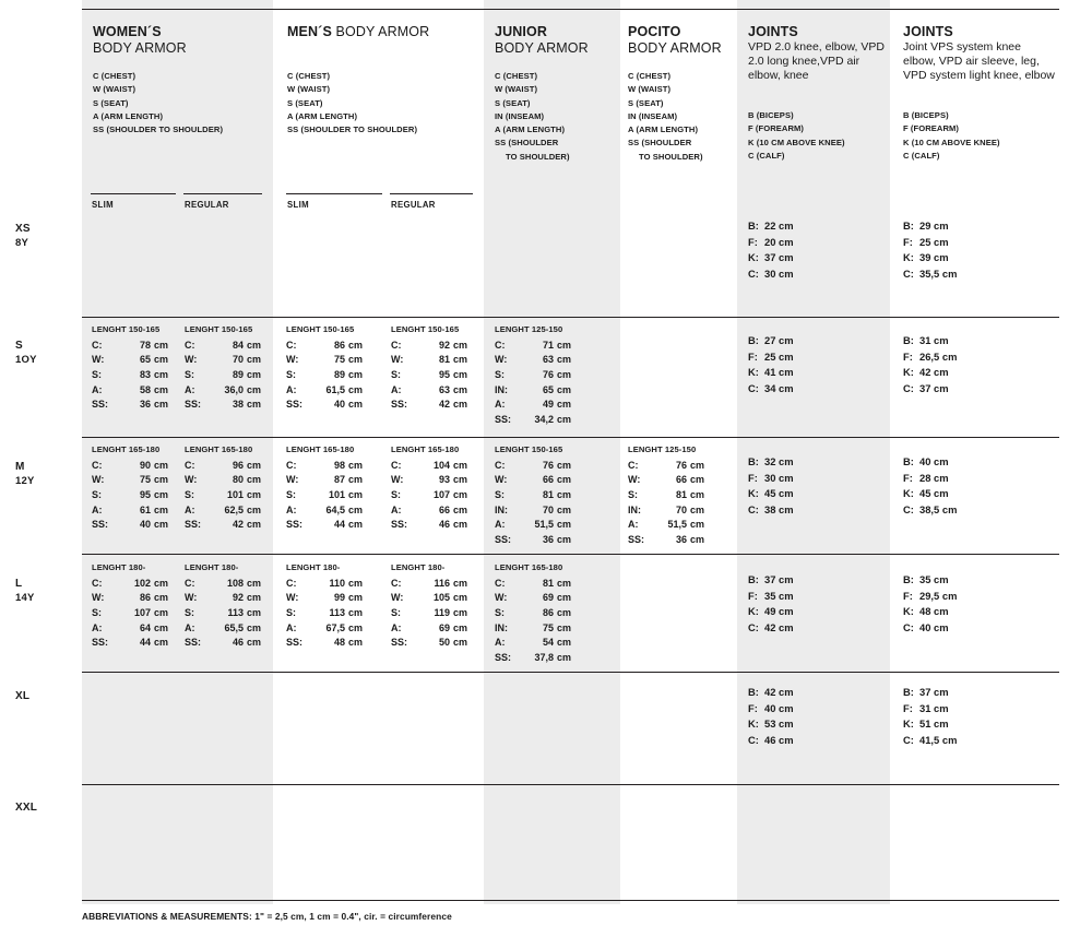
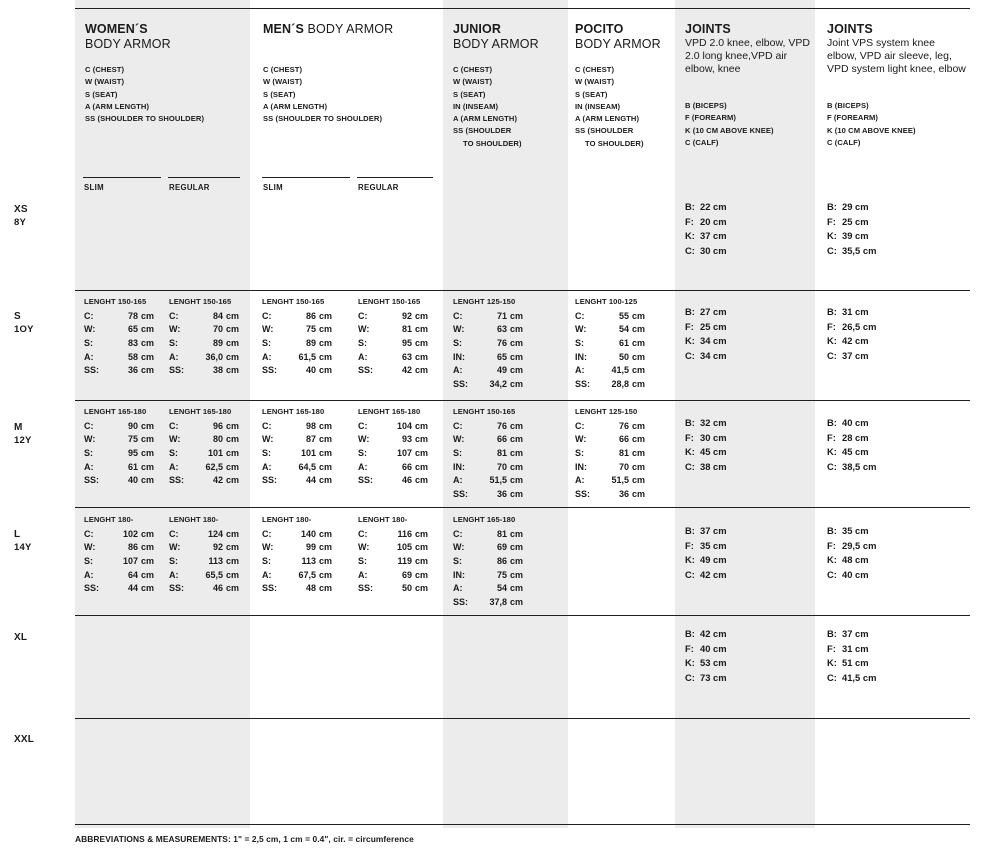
  WOMEN´S
  BODY ARMOR
  C (CHEST)
  W (WAIST)
  S (SEAT)
  A (ARM LENGTH)
  SS (SHOULDER TO SHOULDER)
  MEN´S BODY ARMOR
  C (CHEST)
  W (WAIST)
  S (SEAT)
  A (ARM LENGTH)
  SS (SHOULDER TO SHOULDER)
  JUNIOR
  BODY ARMOR
  C (CHEST)
  W (WAIST)
  S (SEAT)
  IN (INSEAM)
  A (ARM LENGTH)
  SS (SHOULDER
  TO SHOULDER)
  POCITO
  BODY ARMOR
  C (CHEST)
  W (WAIST)
  S (SEAT)
  IN (INSEAM)
  A (ARM LENGTH)
  SS (SHOULDER
  TO SHOULDER)
  JOINTS
  VPD 2.0 knee, elbow, VPD 2.0 long knee,VPD air elbow, knee
  B (BICEPS)
  F (FOREARM)
  K (10 CM ABOVE KNEE)
  C (CALF)
  JOINTS
  Joint VPS system knee elbow, VPD air sleeve, leg, VPD system light knee, elbow
  B (BICEPS)
  F (FOREARM)
  K (10 CM ABOVE KNEE)
  C (CALF)
  SLIM
  REGULAR
  SLIM
  REGULAR
  XS
  8Y
  S
  1OY
  M
  12Y
  L
  14Y
  XL
  XXL
  LENGHT 150-165
  C: 78 cm
  W: 65 cm
  S: 83 cm
  A: 58 cm
  SS: 36 cm
  LENGHT 165-180
  C: 90 cm
  W: 75 cm
  S: 95 cm
  A: 61 cm
  SS: 40 cm
  LENGHT 180-
  C: 102 cm
  W: 86 cm
  S: 107 cm
  A: 64 cm
  SS: 44 cm
  LENGHT 150-165
  C: 84 cm
  W: 70 cm
  S: 89 cm
  A: 36,0 cm
  SS: 38 cm
  LENGHT 165-180
  C: 96 cm
  W: 80 cm
  S: 101 cm
  A: 62,5 cm
  SS: 42 cm
  LENGHT 180-
- C: 108 cm
+ C: 124 cm
  W: 92 cm
  S: 113 cm
  A: 65,5 cm
  SS: 46 cm
  LENGHT 150-165
  C: 86 cm
  W: 75 cm
  S: 89 cm
  A: 61,5 cm
  SS: 40 cm
  LENGHT 165-180
  C: 98 cm
  W: 87 cm
  S: 101 cm
  A: 64,5 cm
  SS: 44 cm
  LENGHT 180-
- C: 110 cm
+ C: 140 cm
  W: 99 cm
  S: 113 cm
  A: 67,5 cm
  SS: 48 cm
  LENGHT 150-165
  C: 92 cm
  W: 81 cm
  S: 95 cm
  A: 63 cm
  SS: 42 cm
  LENGHT 165-180
  C: 104 cm
  W: 93 cm
  S: 107 cm
  A: 66 cm
  SS: 46 cm
  LENGHT 180-
  C: 116 cm
  W: 105 cm
  S: 119 cm
  A: 69 cm
  SS: 50 cm
  LENGHT 125-150
  C: 71 cm
  W: 63 cm
  S: 76 cm
  IN: 65 cm
  A: 49 cm
  SS: 34,2 cm
  LENGHT 150-165
  C: 76 cm
  W: 66 cm
  S: 81 cm
  IN: 70 cm
  A: 51,5 cm
  SS: 36 cm
  LENGHT 165-180
  C: 81 cm
  W: 69 cm
  S: 86 cm
  IN: 75 cm
  A: 54 cm
  SS: 37,8 cm
+ LENGHT 100-125
+ C: 55 cm
+ W: 54 cm
+ S: 61 cm
+ IN: 50 cm
+ A: 41,5 cm
+ SS: 28,8 cm
  LENGHT 125-150
  C: 76 cm
  W: 66 cm
  S: 81 cm
  IN: 70 cm
  A: 51,5 cm
  SS: 36 cm
  B: 22 cm
  F: 20 cm
  K: 37 cm
  C: 30 cm
  B: 27 cm
  F: 25 cm
- K: 41 cm
+ K: 34 cm
  C: 34 cm
  B: 32 cm
  F: 30 cm
  K: 45 cm
  C: 38 cm
  B: 37 cm
  F: 35 cm
  K: 49 cm
  C: 42 cm
  B: 42 cm
  F: 40 cm
  K: 53 cm
- C: 46 cm
+ C: 73 cm
  B: 29 cm
  F: 25 cm
  K: 39 cm
  C: 35,5 cm
  B: 31 cm
  F: 26,5 cm
  K: 42 cm
  C: 37 cm
  B: 40 cm
  F: 28 cm
  K: 45 cm
  C: 38,5 cm
  B: 35 cm
  F: 29,5 cm
  K: 48 cm
  C: 40 cm
  B: 37 cm
  F: 31 cm
  K: 51 cm
  C: 41,5 cm
  ABBREVIATIONS & MEASUREMENTS: 1" = 2,5 cm, 1 cm = 0.4", cir. = circumference
